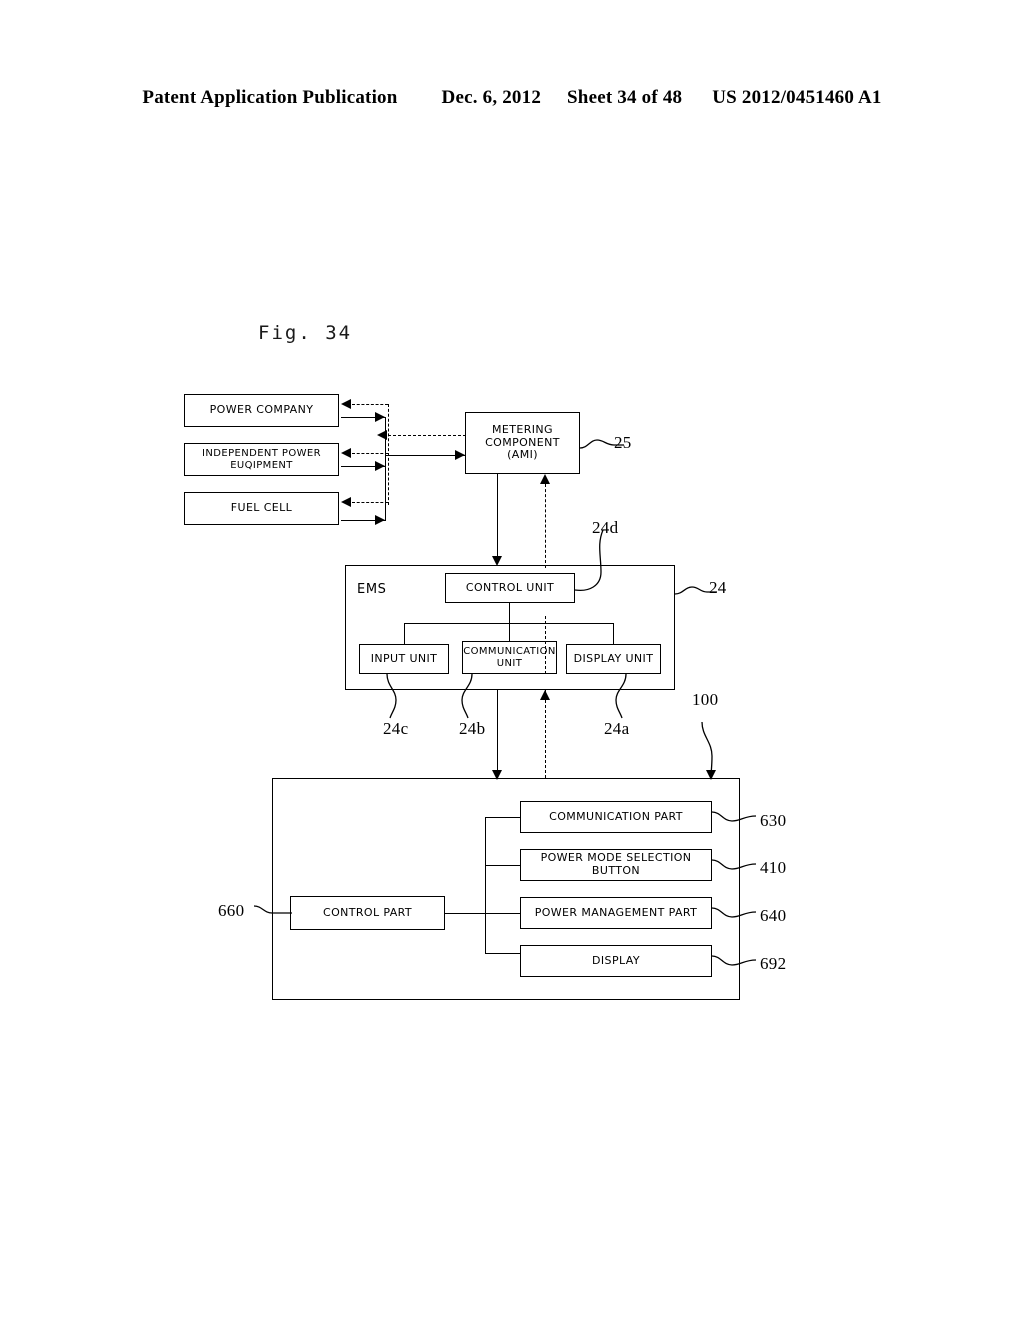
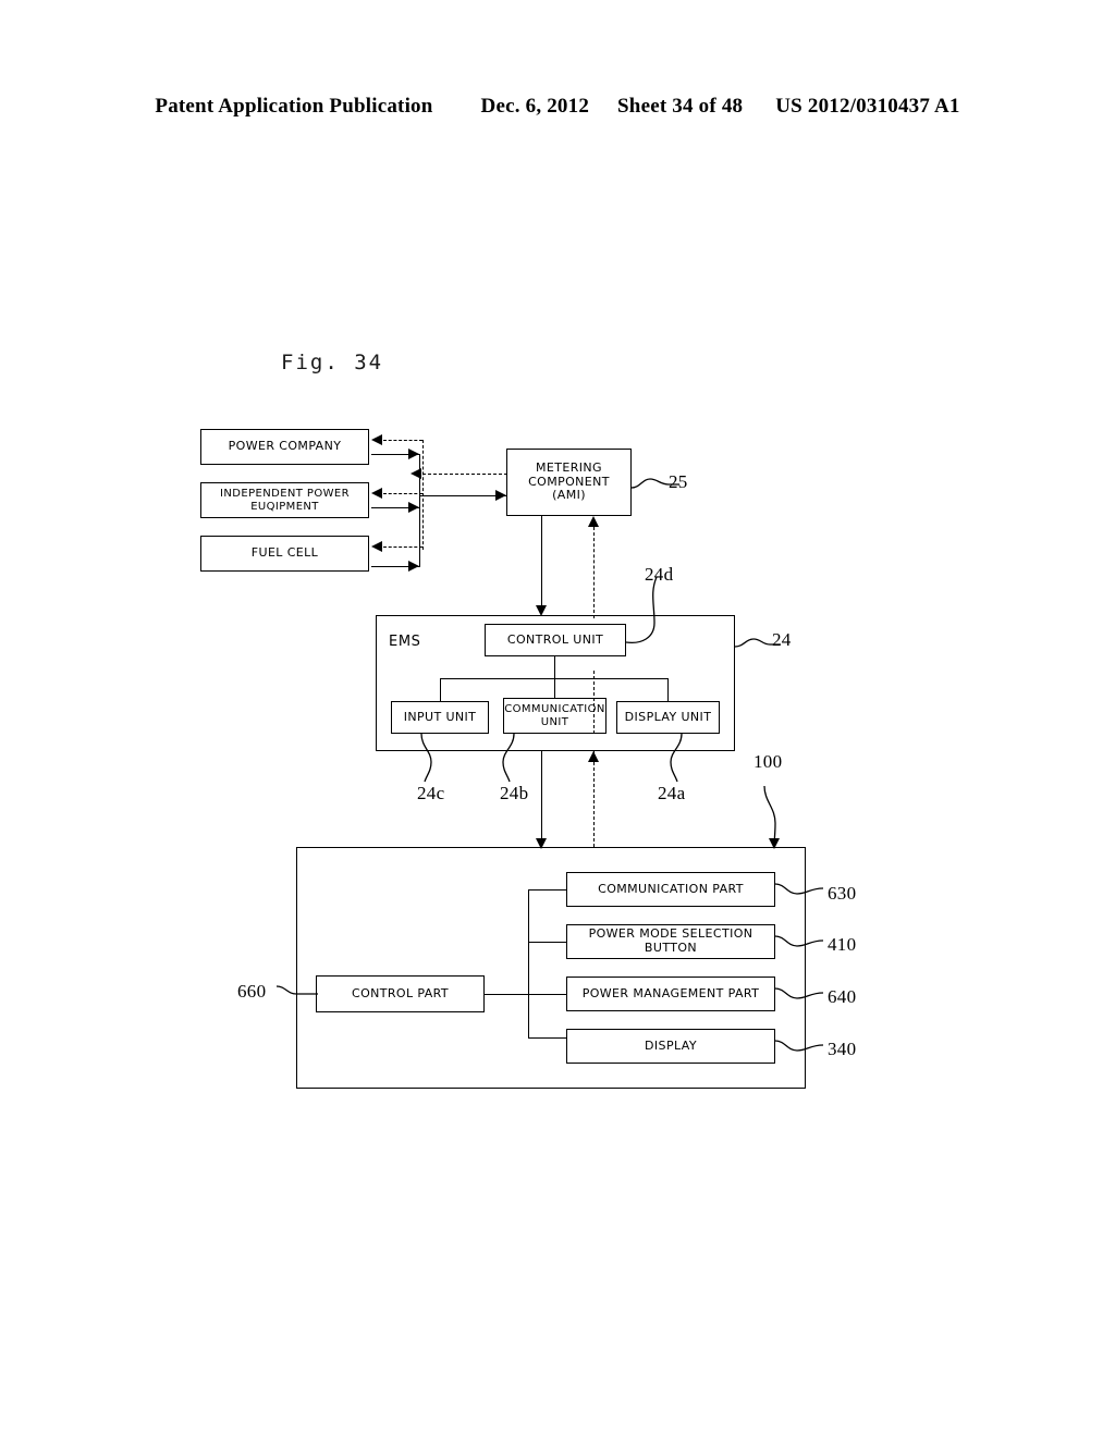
  Patent Application Publication
  Dec. 6, 2012
  Sheet 34 of 48
- US 2012/0451460 A1
+ US 2012/0310437 A1
  Fig. 34
  POWER COMPANY
  INDEPENDENT POWER EUQIPMENT
  FUEL CELL
  METERING COMPONENT
  (AMI)
  25
  EMS
  24
  CONTROL UNIT
  24d
  INPUT UNIT
  COMMUNICATION
  UNIT
  DISPLAY UNIT
  24c
  24b
  24a
  100
  CONTROL PART
  660
  COMMUNICATION PART
  630
  POWER MODE SELECTION BUTTON
  410
  POWER MANAGEMENT PART
  640
  DISPLAY
- 692
+ 340
